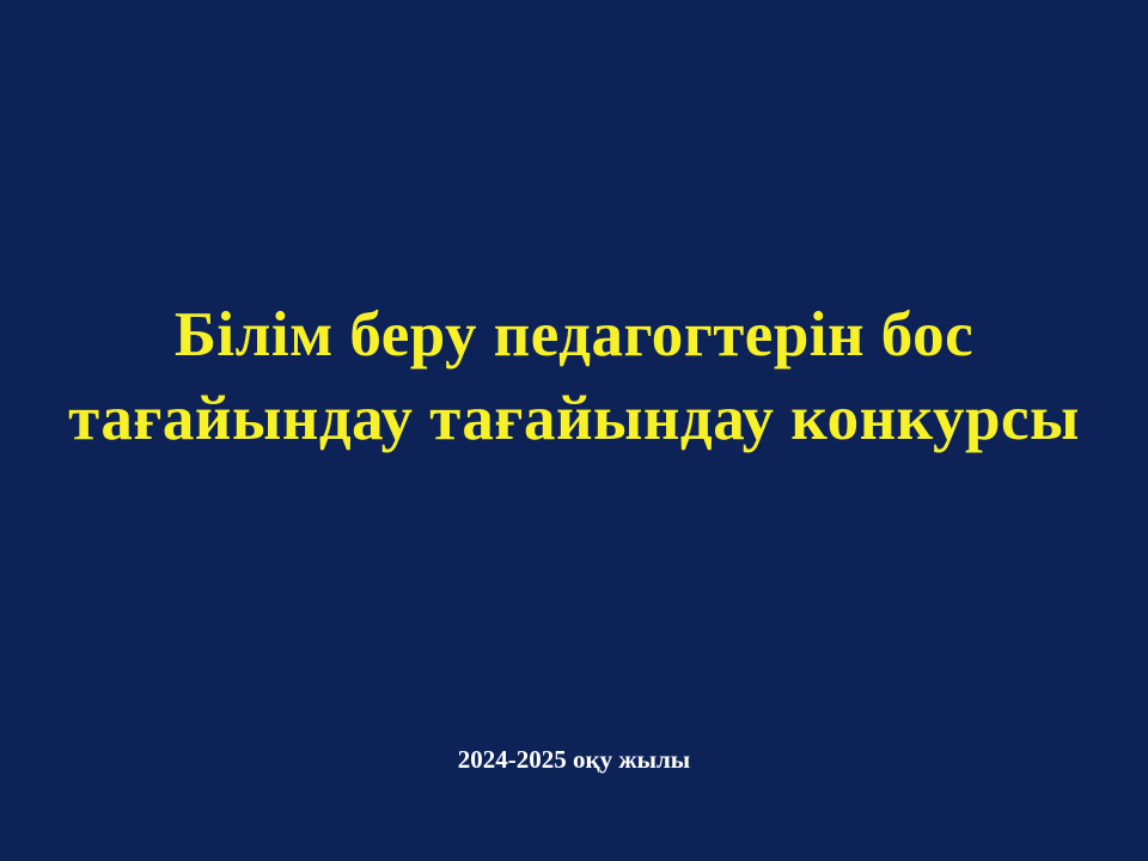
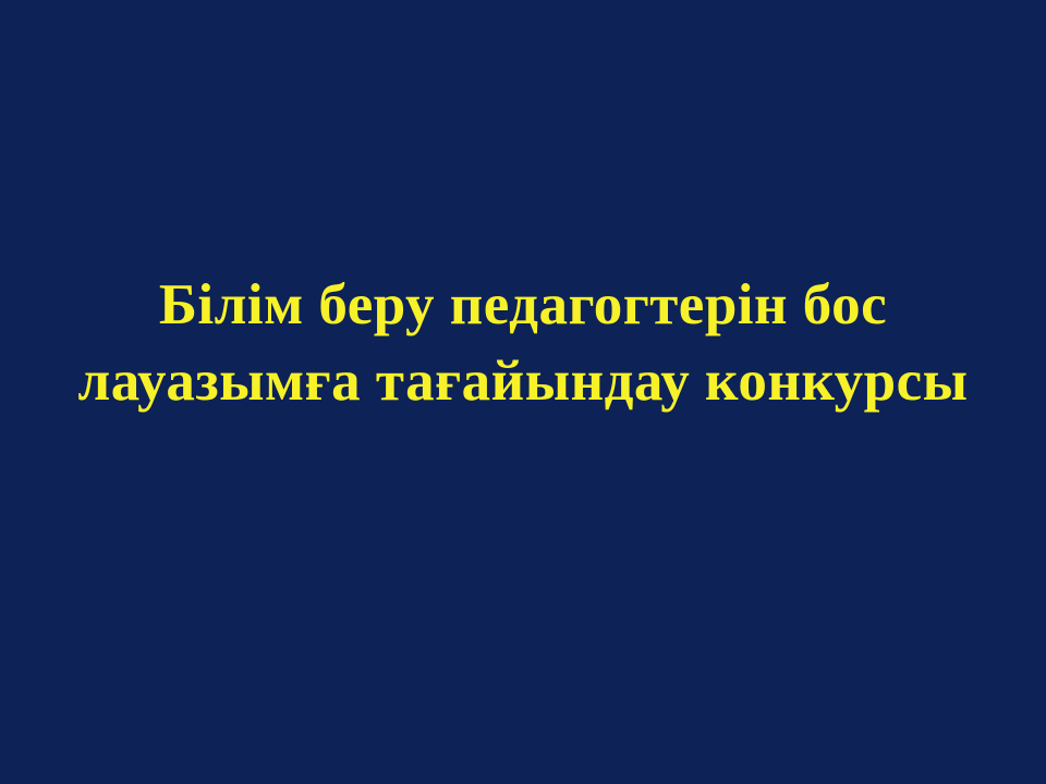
- Білім беру педагогтерін бос тағайындау тағайындау конкурсы
+ Білім беру педагогтерін бос лауазымға тағайындау конкурсы
- 2024-2025 оқу жылы
